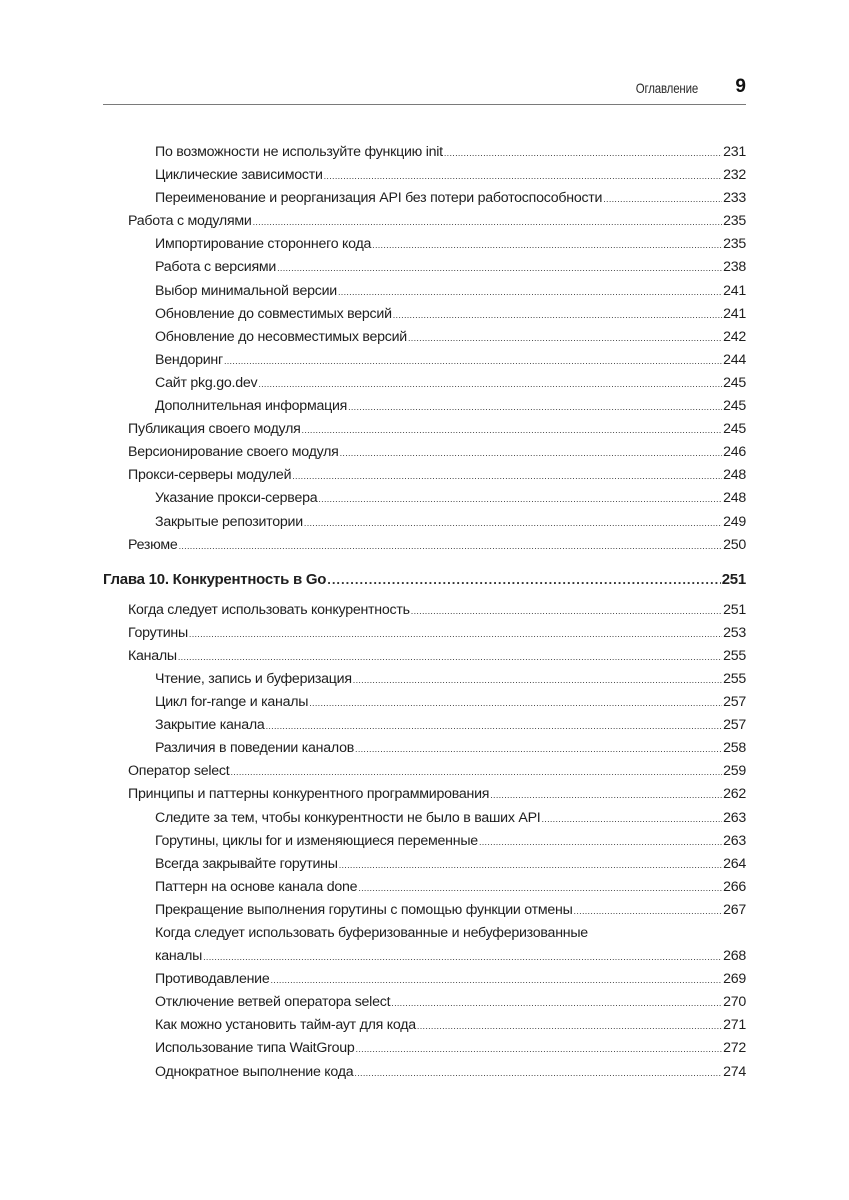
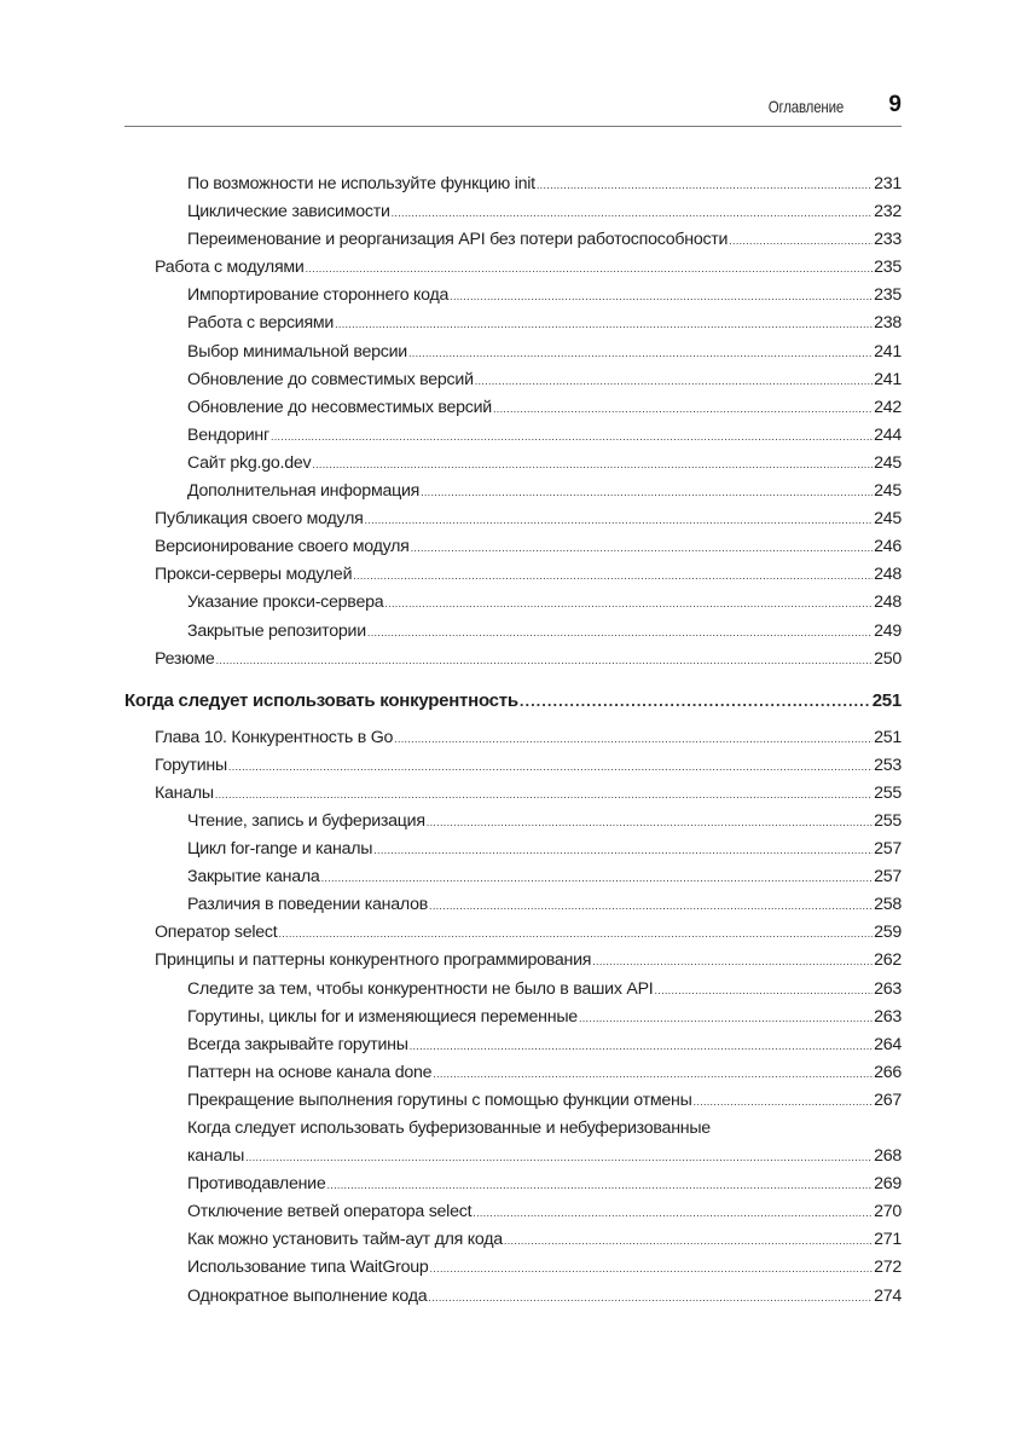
  Оглавление
  9
  По возможности не используйте функцию init
  231
  Циклические зависимости
  232
  Переименование и реорганизация API без потери работоспособности
  233
  Работа с модулями
  235
  Импортирование стороннего кода
  235
  Работа с версиями
  238
  Выбор минимальной версии
  241
  Обновление до совместимых версий
  241
  Обновление до несовместимых версий
  242
  Вендоринг
  244
  Сайт pkg.go.dev
  245
  Дополнительная информация
  245
  Публикация своего модуля
  245
  Версионирование своего модуля
  246
  Прокси-серверы модулей
  248
  Указание прокси-сервера
  248
  Закрытые репозитории
  249
  Резюме
  250
- Глава 10. Конкурентность в Go
+ Когда следует использовать конкурентность
  251
- Когда следует использовать конкурентность
+ Глава 10. Конкурентность в Go
  251
  Горутины
  253
  Каналы
  255
  Чтение, запись и буферизация
  255
  Цикл for-range и каналы
  257
  Закрытие канала
  257
  Различия в поведении каналов
  258
  Оператор select
  259
  Принципы и паттерны конкурентного программирования
  262
  Следите за тем, чтобы конкурентности не было в ваших API
  263
  Горутины, циклы for и изменяющиеся переменные
  263
  Всегда закрывайте горутины
  264
  Паттерн на основе канала done
  266
  Прекращение выполнения горутины с помощью функции отмены
  267
  Когда следует использовать буферизованные и небуферизованные
  каналы
  268
  Противодавление
  269
  Отключение ветвей оператора select
  270
  Как можно установить тайм-аут для кода
  271
  Использование типа WaitGroup
  272
  Однократное выполнение кода
  274
